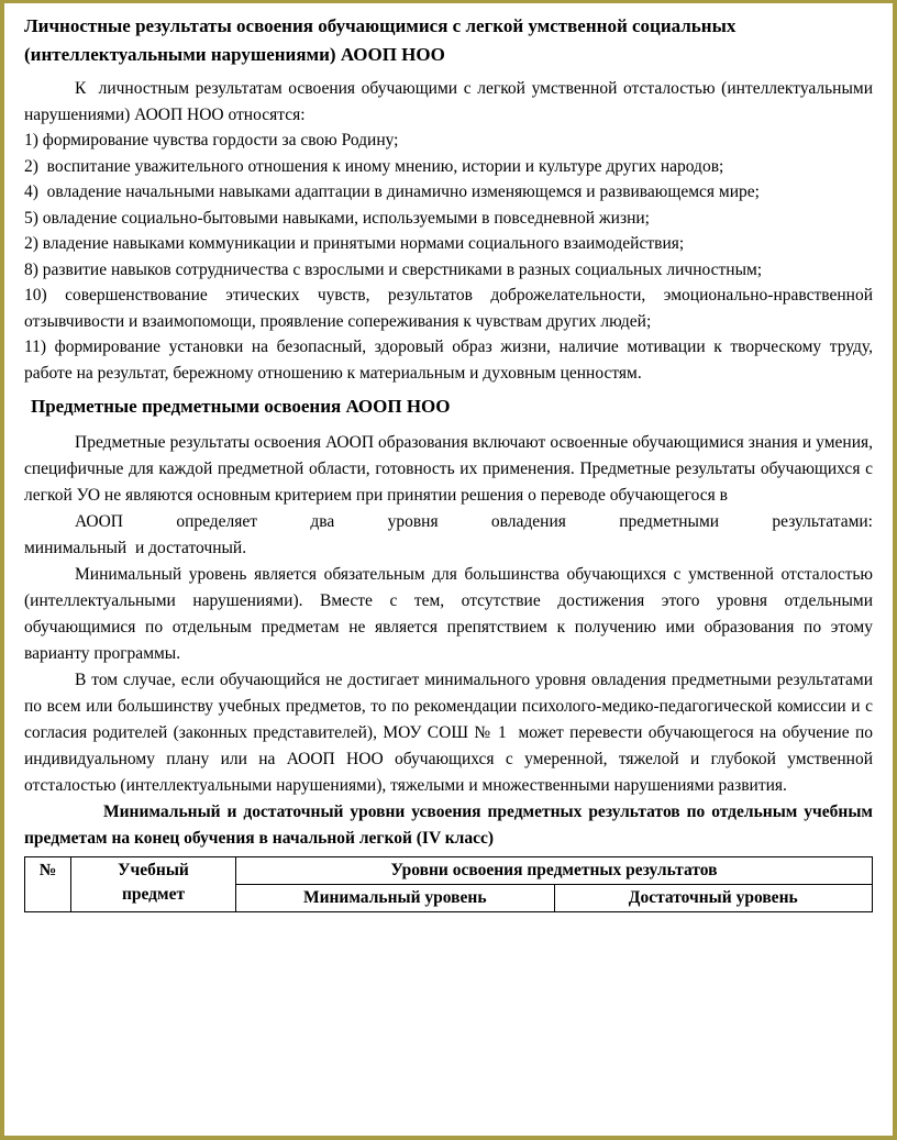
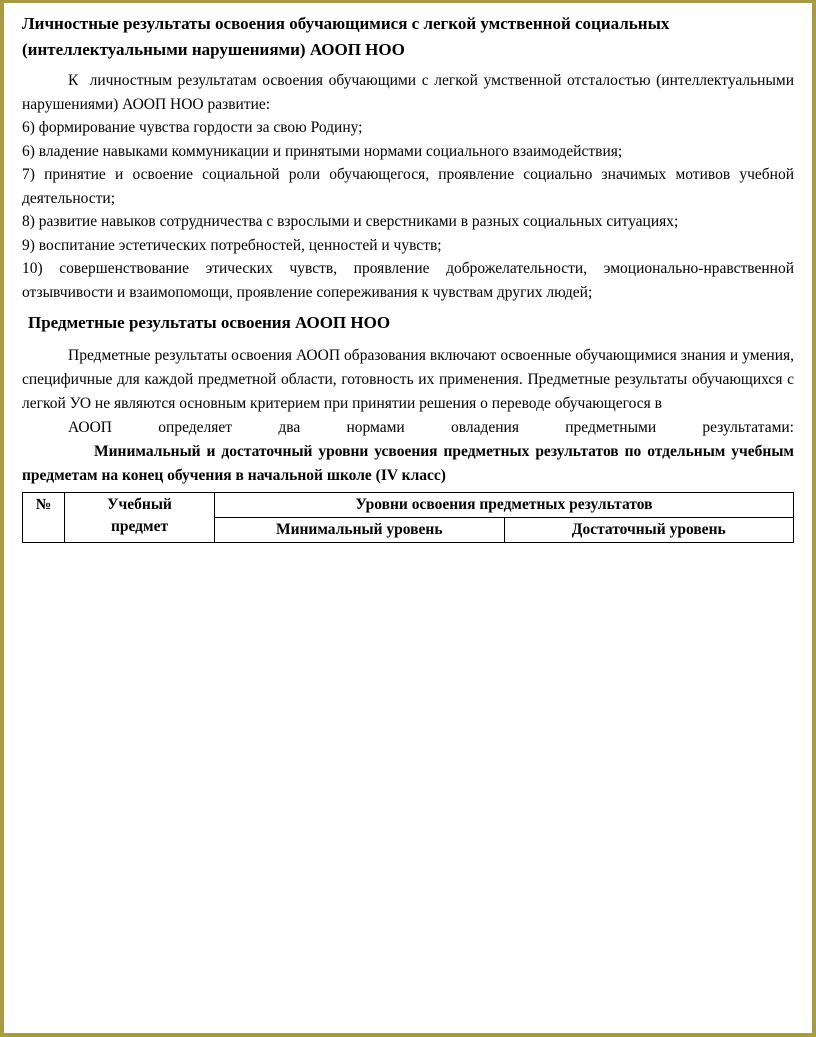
  Личностные результаты освоения обучающимися с легкой умственной социальных (интеллектуальными нарушениями) АООП НОО
- К личностным результатам освоения обучающими с легкой умственной отсталостью (интеллектуальными нарушениями) АООП НОО относятся:
+ К личностным результатам освоения обучающими с легкой умственной отсталостью (интеллектуальными нарушениями) АООП НОО развитие:
- 1) формирование чувства гордости за свою Родину;
+ 6) формирование чувства гордости за свою Родину;
- 2) воспитание уважительного отношения к иному мнению, истории и культуре других народов;
- 4) овладение начальными навыками адаптации в динамично изменяющемся и развивающемся мире;
- 5) овладение социально-бытовыми навыками, используемыми в повседневной жизни;
- 2) владение навыками коммуникации и принятыми нормами социального взаимодействия;
+ 6) владение навыками коммуникации и принятыми нормами социального взаимодействия;
+ 7) принятие и освоение социальной роли обучающегося, проявление социально значимых мотивов учебной деятельности;
- 8) развитие навыков сотрудничества с взрослыми и сверстниками в разных социальных личностным;
+ 8) развитие навыков сотрудничества с взрослыми и сверстниками в разных социальных ситуациях;
+ 9) воспитание эстетических потребностей, ценностей и чувств;
- 10) совершенствование этических чувств, результатов доброжелательности, эмоционально-нравственной отзывчивости и взаимопомощи, проявление сопереживания к чувствам других людей;
+ 10) совершенствование этических чувств, проявление доброжелательности, эмоционально-нравственной отзывчивости и взаимопомощи, проявление сопереживания к чувствам других людей;
- 11) формирование установки на безопасный, здоровый образ жизни, наличие мотивации к творческому труду, работе на результат, бережному отношению к материальным и духовным ценностям.
- Предметные предметными освоения АООП НОО
+ Предметные результаты освоения АООП НОО
  Предметные результаты освоения АООП образования включают освоенные обучающимися знания и умения, специфичные для каждой предметной области, готовность их применения. Предметные результаты обучающихся с легкой УО не являются основным критерием при принятии решения о переводе обучающегося в
- АООП определяет два уровня овладения предметными результатами:
+ АООП определяет два нормами овладения предметными результатами:
- минимальный и достаточный.
- Минимальный уровень является обязательным для большинства обучающихся с умственной отсталостью (интеллектуальными нарушениями). Вместе с тем, отсутствие достижения этого уровня отдельными обучающимися по отдельным предметам не является препятствием к получению ими образования по этому варианту программы.
- В том случае, если обучающийся не достигает минимального уровня овладения предметными результатами по всем или большинству учебных предметов, то по рекомендации психолого-медико-педагогической комиссии и с согласия родителей (законных представителей), МОУ СОШ № 1 может перевести обучающегося на обучение по индивидуальному плану или на АООП НОО обучающихся с умеренной, тяжелой и глубокой умственной отсталостью (интеллектуальными нарушениями), тяжелыми и множественными нарушениями развития.
- Минимальный и достаточный уровни усвоения предметных результатов по отдельным учебным предметам на конец обучения в начальной легкой (IV класс)
+ Минимальный и достаточный уровни усвоения предметных результатов по отдельным учебным предметам на конец обучения в начальной школе (IV класс)
  №	Учебный предмет	Уровни освоения предметных результатов
  Минимальный уровень	Достаточный уровень
